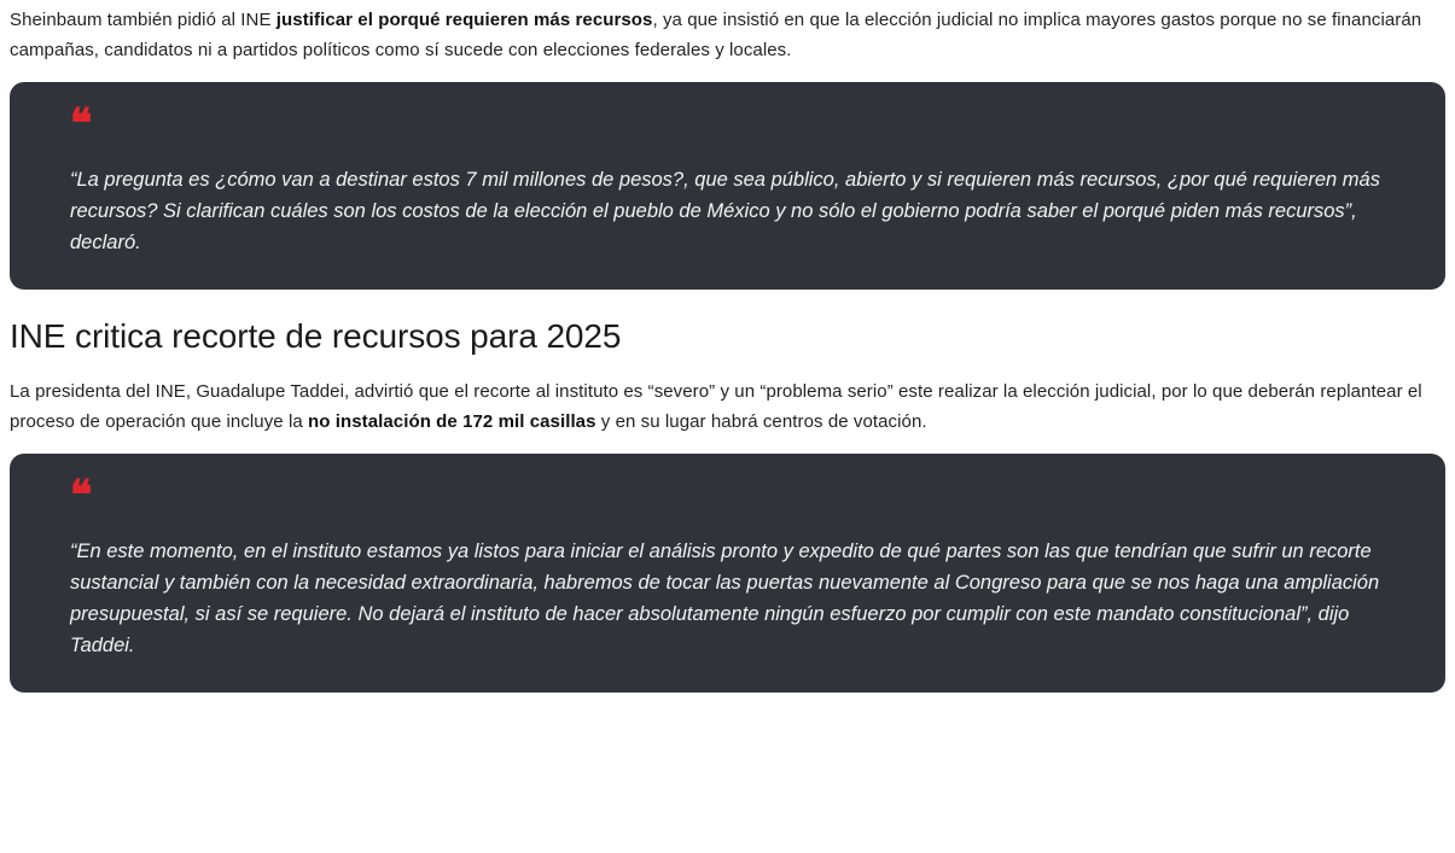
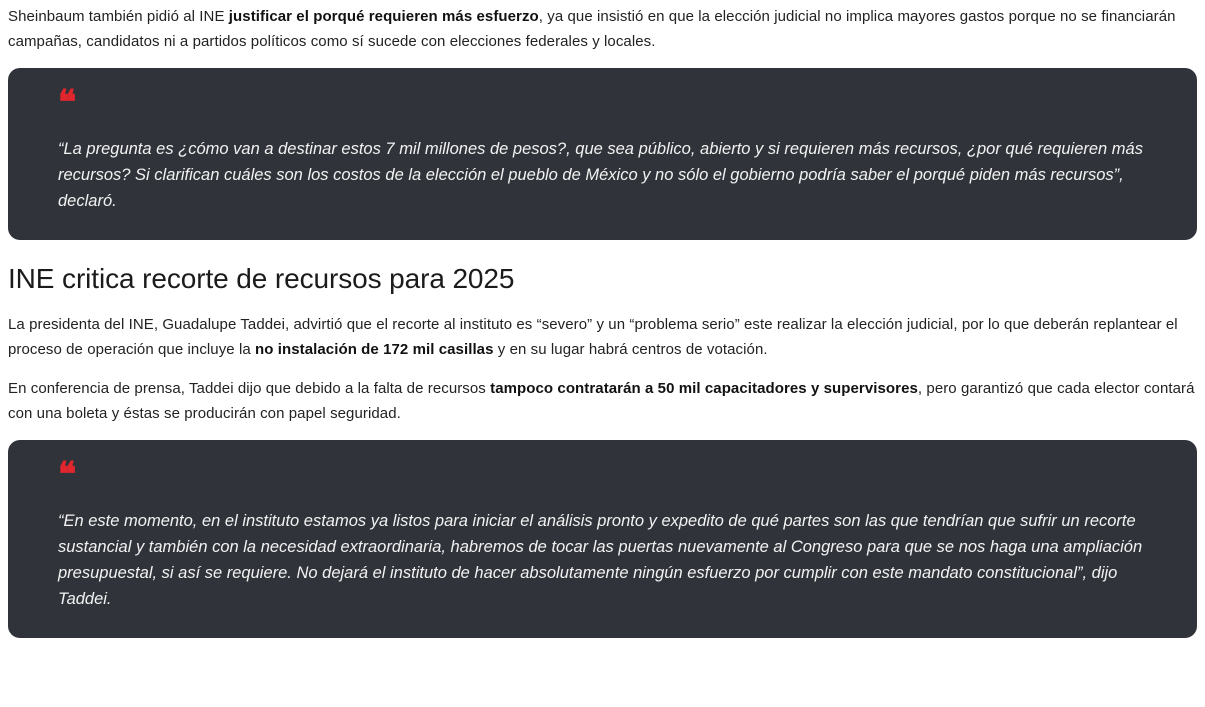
- Sheinbaum también pidió al INE justificar el porqué requieren más recursos, ya que insistió en que la elección judicial no implica mayores gastos porque no se financiarán campañas, candidatos ni a partidos políticos como sí sucede con elecciones federales y locales.
+ Sheinbaum también pidió al INE justificar el porqué requieren más esfuerzo, ya que insistió en que la elección judicial no implica mayores gastos porque no se financiarán campañas, candidatos ni a partidos políticos como sí sucede con elecciones federales y locales.
  ❝
  “La pregunta es ¿cómo van a destinar estos 7 mil millones de pesos?, que sea público, abierto y si requieren más recursos, ¿por qué requieren más recursos? Si clarifican cuáles son los costos de la elección el pueblo de México y no sólo el gobierno podría saber el porqué piden más recursos”, declaró.
  INE critica recorte de recursos para 2025
  La presidenta del INE, Guadalupe Taddei, advirtió que el recorte al instituto es “severo” y un “problema serio” este realizar la elección judicial, por lo que deberán replantear el proceso de operación que incluye la no instalación de 172 mil casillas y en su lugar habrá centros de votación.
+ En conferencia de prensa, Taddei dijo que debido a la falta de recursos tampoco contratarán a 50 mil capacitadores y supervisores, pero garantizó que cada elector contará con una boleta y éstas se producirán con papel seguridad.
  ❝
  “En este momento, en el instituto estamos ya listos para iniciar el análisis pronto y expedito de qué partes son las que tendrían que sufrir un recorte sustancial y también con la necesidad extraordinaria, habremos de tocar las puertas nuevamente al Congreso para que se nos haga una ampliación presupuestal, si así se requiere. No dejará el instituto de hacer absolutamente ningún esfuerzo por cumplir con este mandato constitucional”, dijo Taddei.
